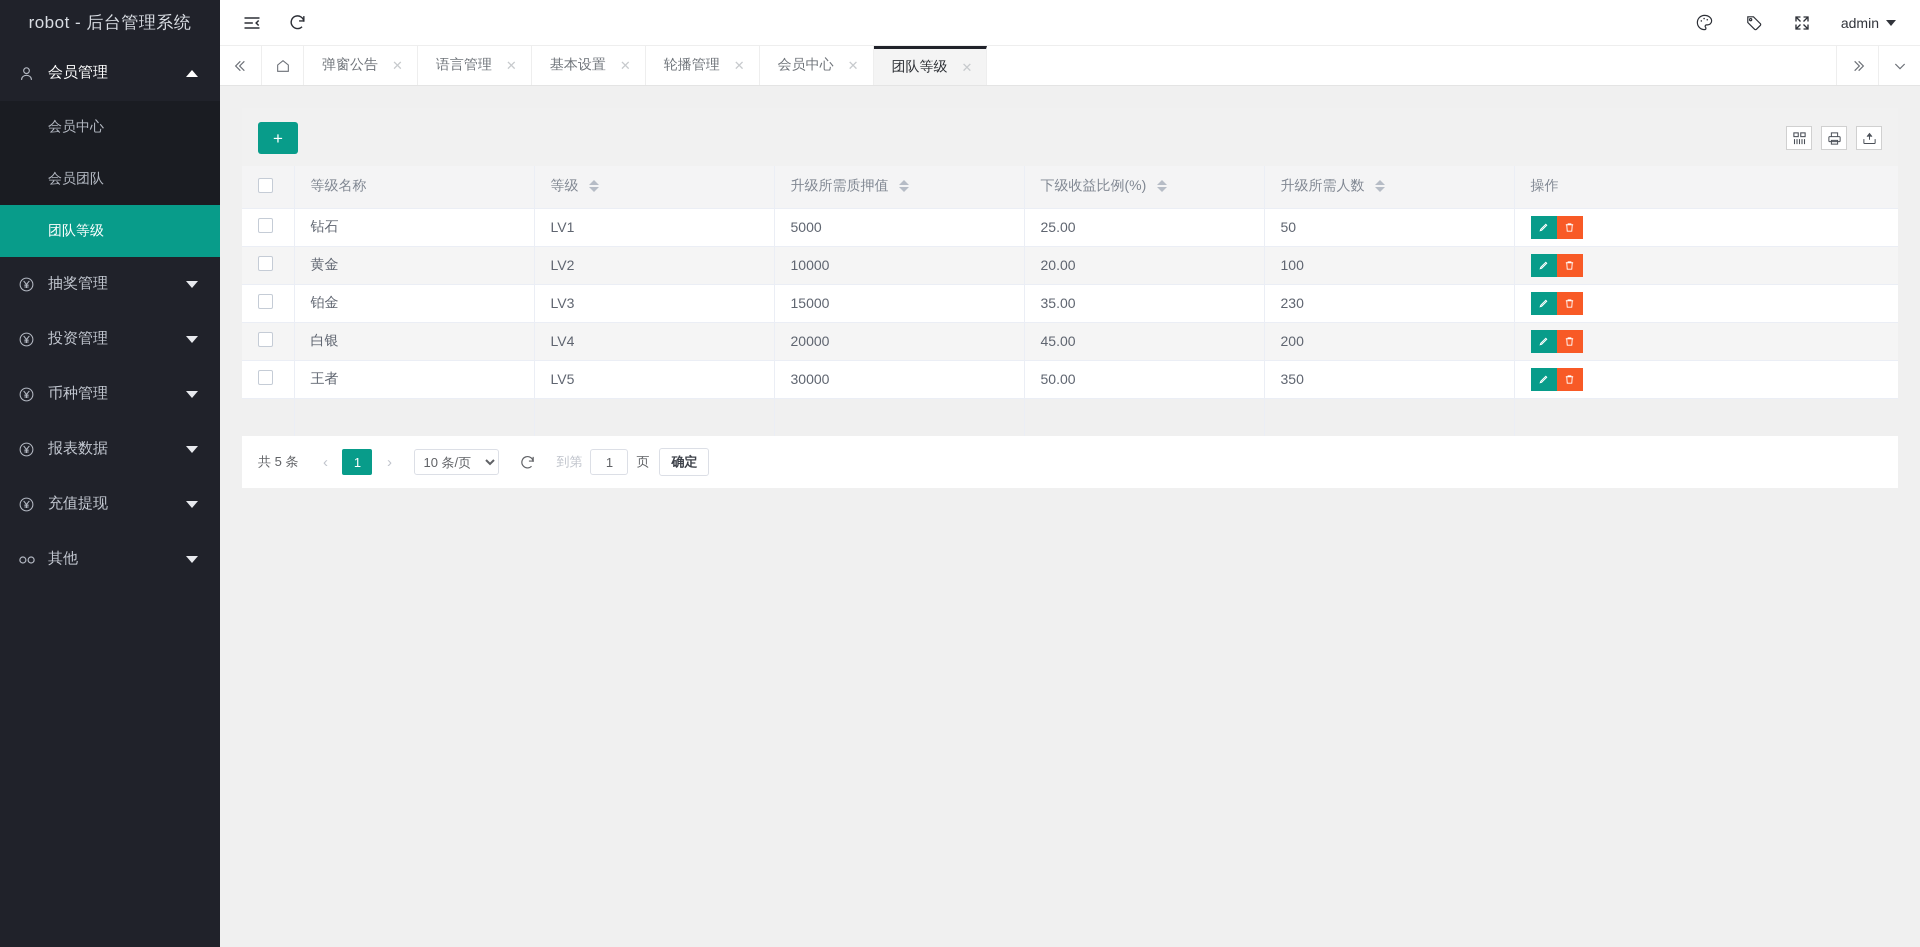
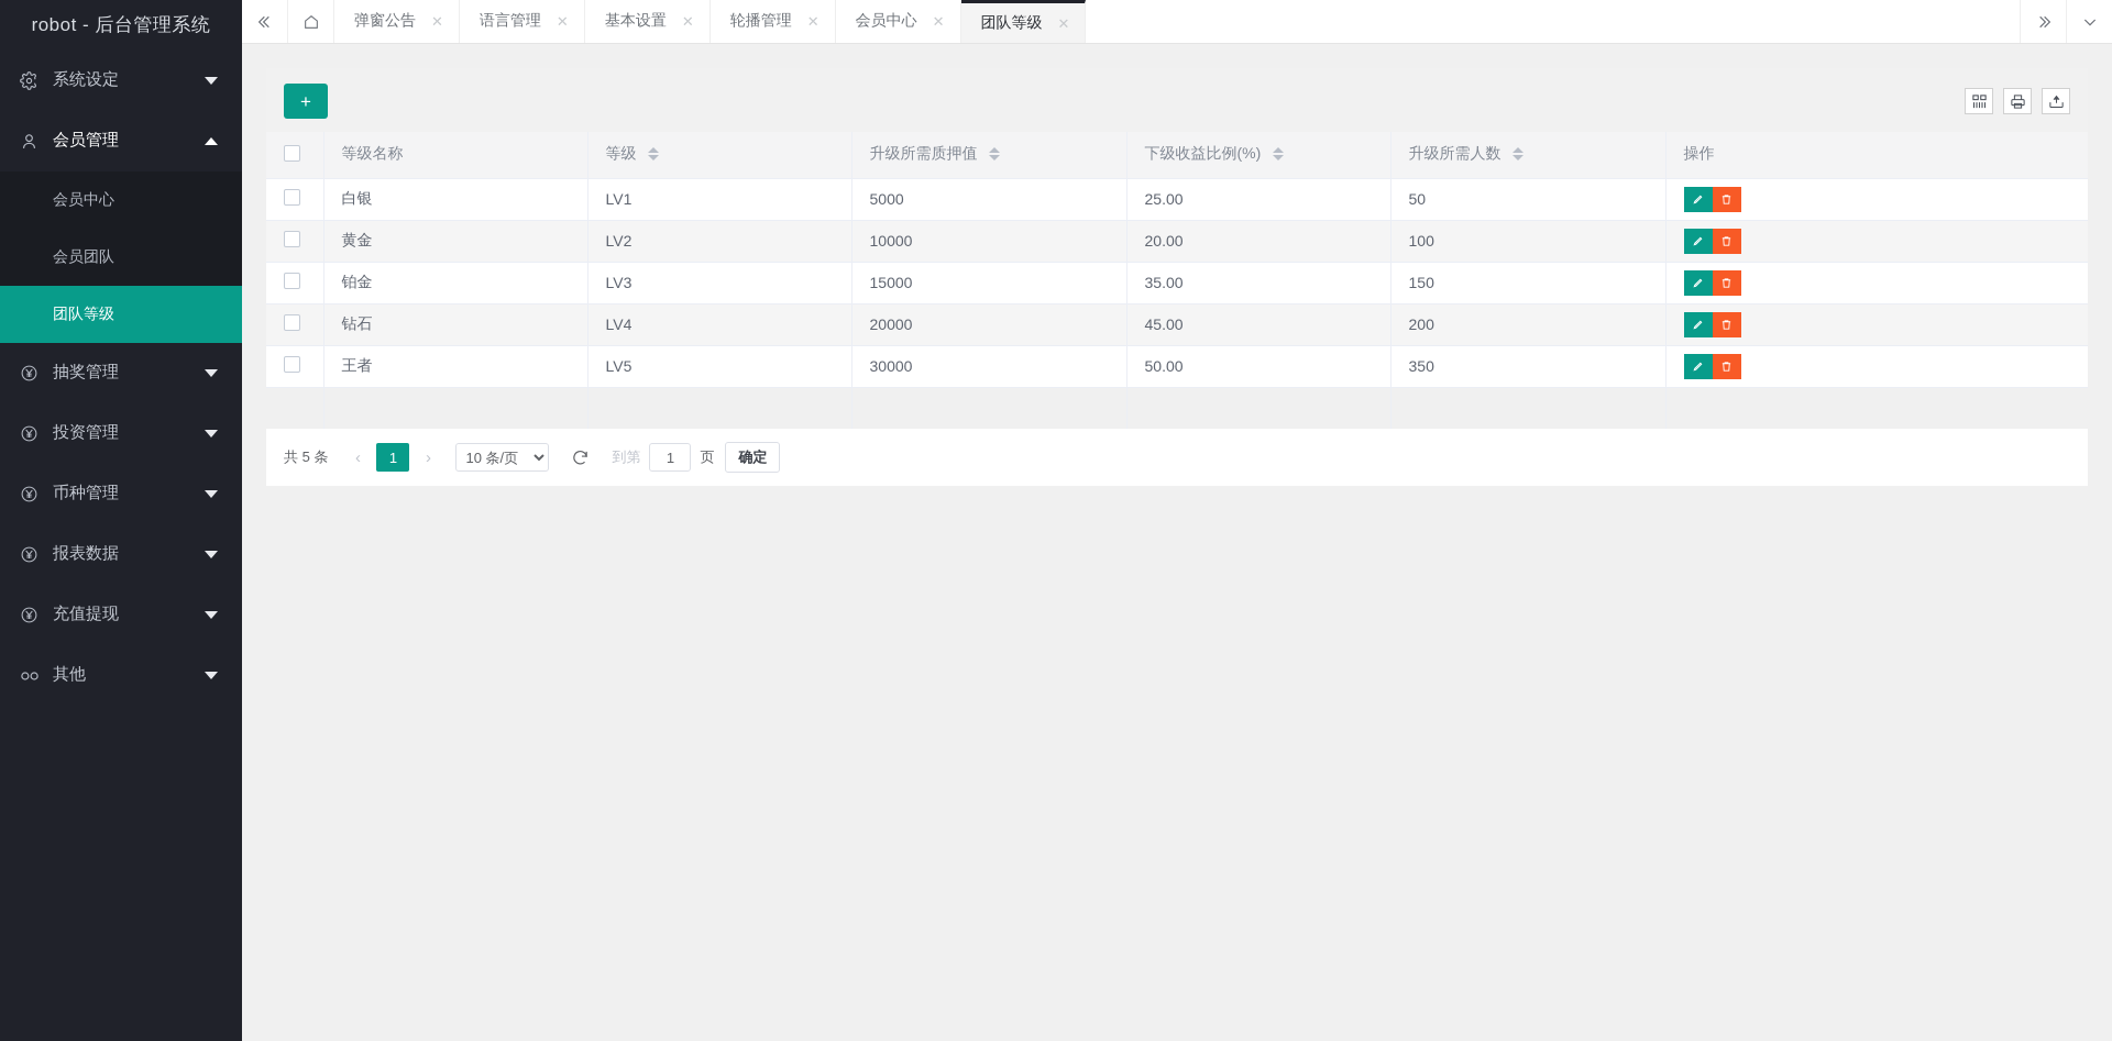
  robot - 后台管理系统
+ 系统设定
  会员管理
  会员中心
  会员团队
  团队等级
  抽奖管理
  投资管理
  币种管理
  报表数据
  充值提现
  其他
- admin
  弹窗公告
  ✕
  语言管理
  ✕
  基本设置
  ✕
  轮播管理
  ✕
  会员中心
  ✕
  团队等级
  ✕
  +
  	等级名称	等级	升级所需质押值	下级收益比例(%)	升级所需人数	操作
- 	钻石	LV1	5000	25.00	50
+ 	白银	LV1	5000	25.00	50
  	黄金	LV2	10000	20.00	100
- 	铂金	LV3	15000	35.00	230
+ 	铂金	LV3	15000	35.00	150
- 	白银	LV4	20000	45.00	200
+ 	钻石	LV4	20000	45.00	200
  	王者	LV5	30000	50.00	350
  共 5 条
  ‹
  1
  ›
  10 条/页
  到第
  1
  页
  确定
